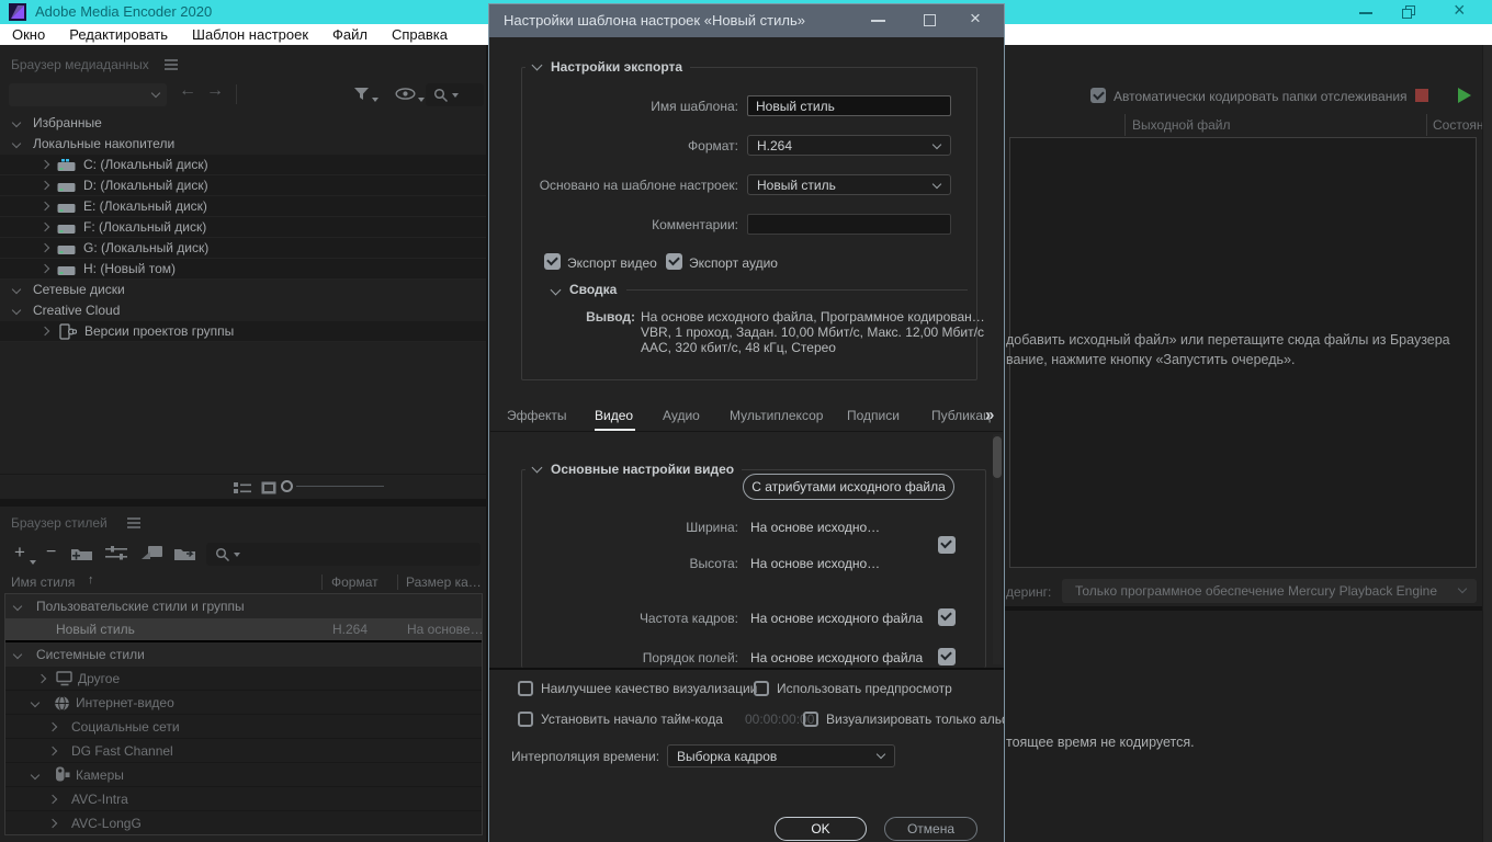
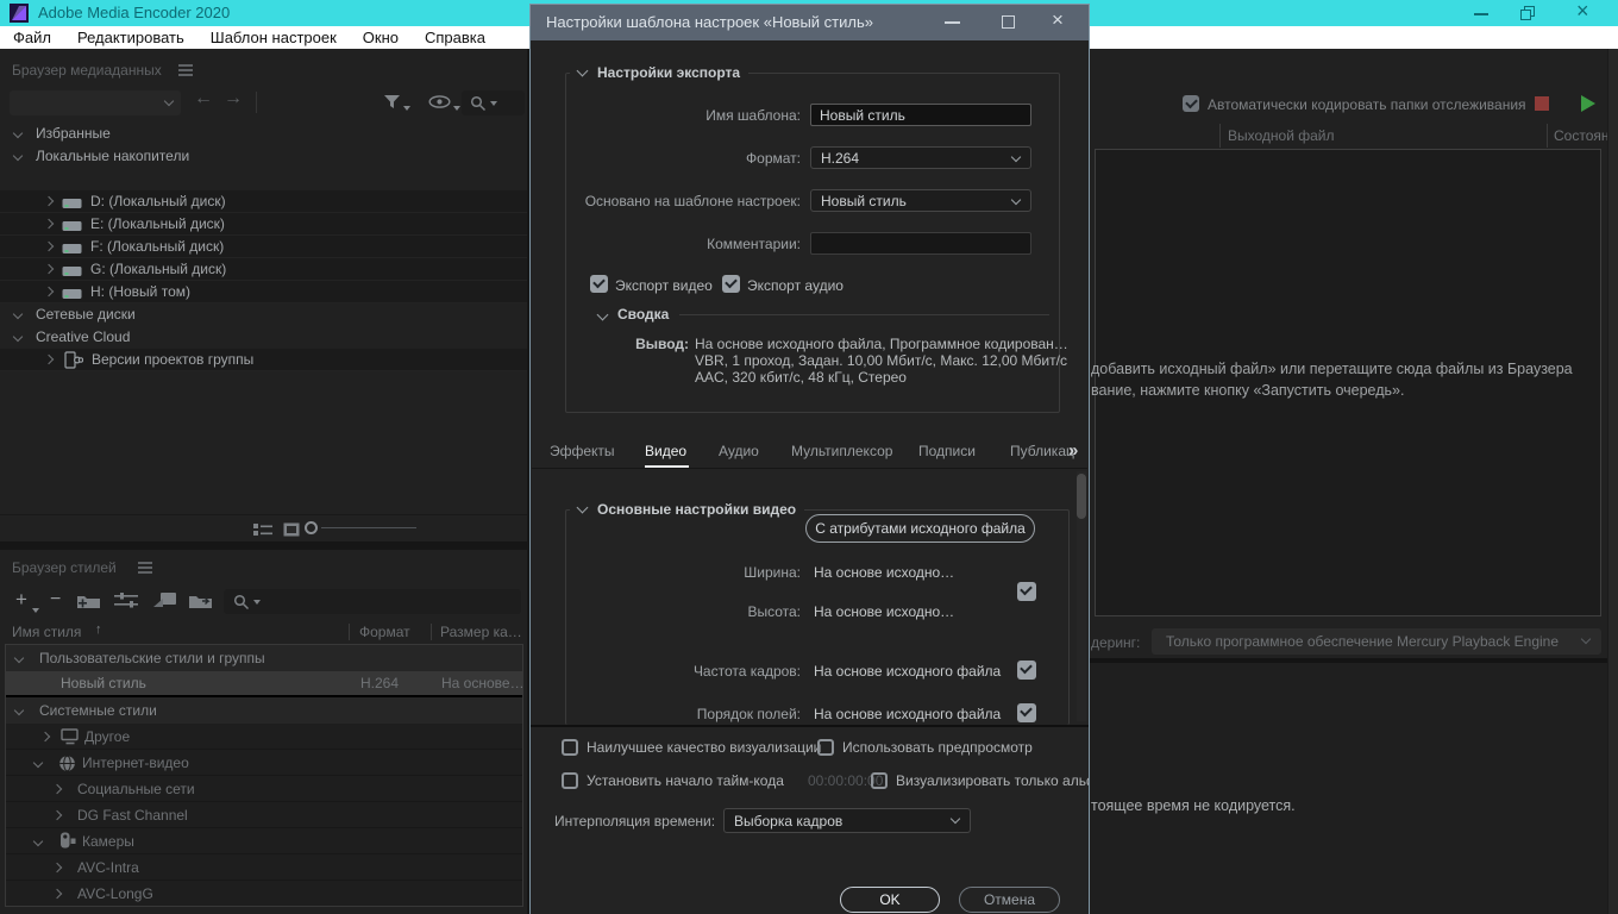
  Adobe Media Encoder 2020
  ×
- Окно
+ Файл
  Редактировать
  Шаблон настроек
- Файл
+ Окно
  Справка
  Браузер медиаданных
  ←
  →
  Избранные
  Локальные накопители
- C: (Локальный диск)
  D: (Локальный диск)
  E: (Локальный диск)
  F: (Локальный диск)
  G: (Локальный диск)
  H: (Новый том)
  Сетевые диски
  Creative Cloud
  Версии проектов группы
  Браузер стилей
  +
  −
  Имя стиля
  ↑
  Формат
  Размер ка…
  Пользовательские стили и группы
  Новый стиль
  H.264
  На основе…
  Системные стили
  Другое
  Интернет-видео
  Социальные сети
  DG Fast Channel
  Камеры
  AVC-Intra
  AVC-LongG
  Автоматически кодировать папки отслеживания
  Выходной файл
  Состоян
  добавить исходный файл» или перетащите сюда файлы из Браузера
  вание, нажмите кнопку «Запустить очередь».
  деринг:
  Только программное обеспечение Mercury Playback Engine
  тоящее время не кодируется.
  Настройки шаблона настроек «Новый стиль»
  ×
  Настройки экспорта
  Имя шаблона:
  Новый стиль
  Формат:
  H.264
  Основано на шаблоне настроек:
  Новый стиль
  Комментарии:
  Экспорт видео
  Экспорт аудио
  Сводка
  Вывод:
  На основе исходного файла, Программное кодирован…
  VBR, 1 проход, Задан. 10,00 Мбит/с, Макс. 12,00 Мбит/с
  AAC, 320 кбит/с, 48 кГц, Стерео
  Эффекты
  Видео
  Аудио
  Мультиплексор
  Подписи
  Публикац
  »
  Основные настройки видео
  С атрибутами исходного файла
  Ширина:
  На основе исходно…
  Высота:
  На основе исходно…
  Частота кадров:
  На основе исходного файла
  Порядок полей:
  На основе исходного файла
  Наилучшее качество визуализации
  Использовать предпросмотр
  Установить начало тайм-кода
  00:00:00:00
  Визуализировать только аль
  Интерполяция времени:
  Выборка кадров
  OK
  Отмена
